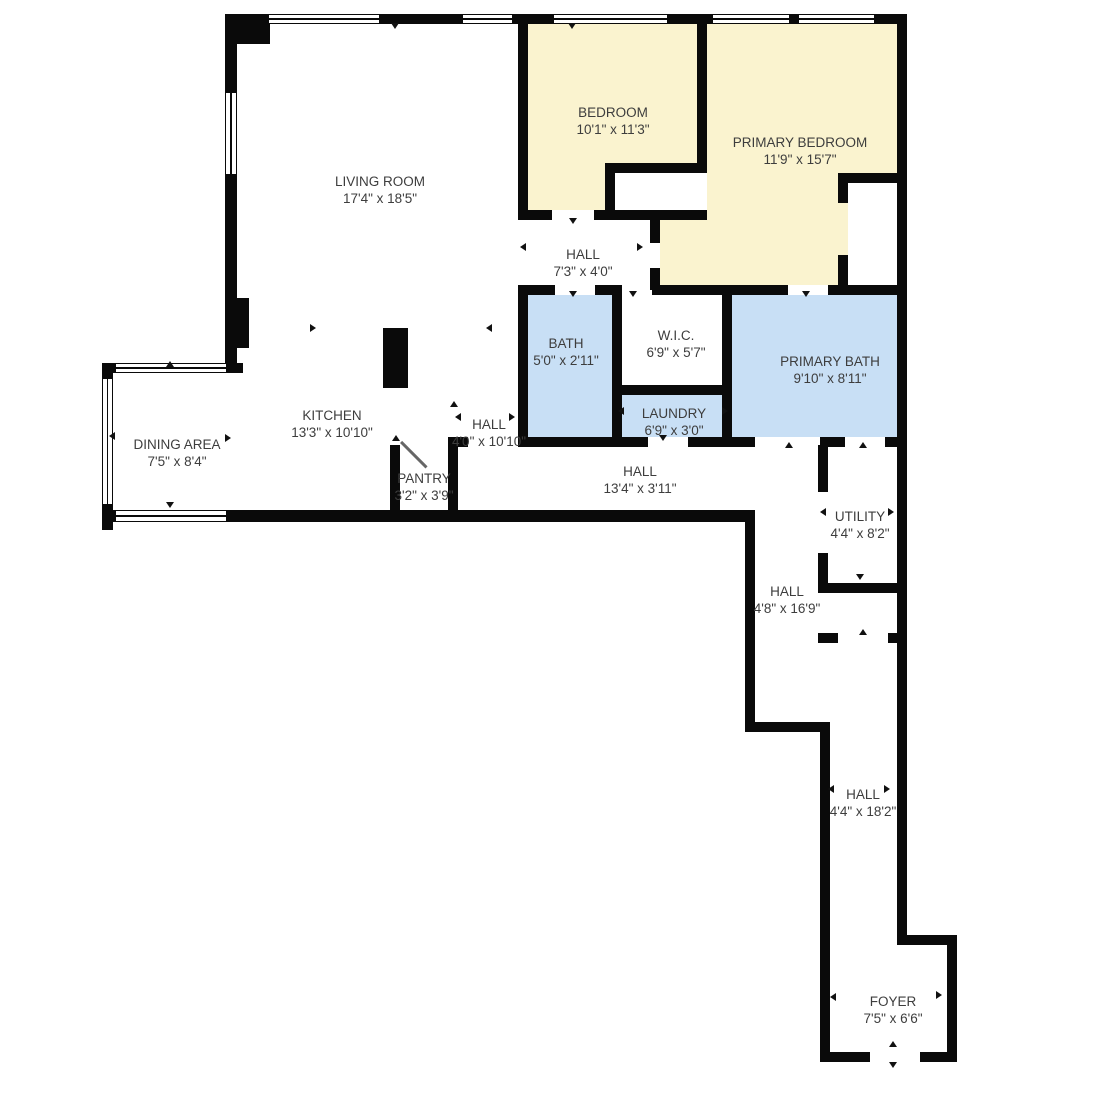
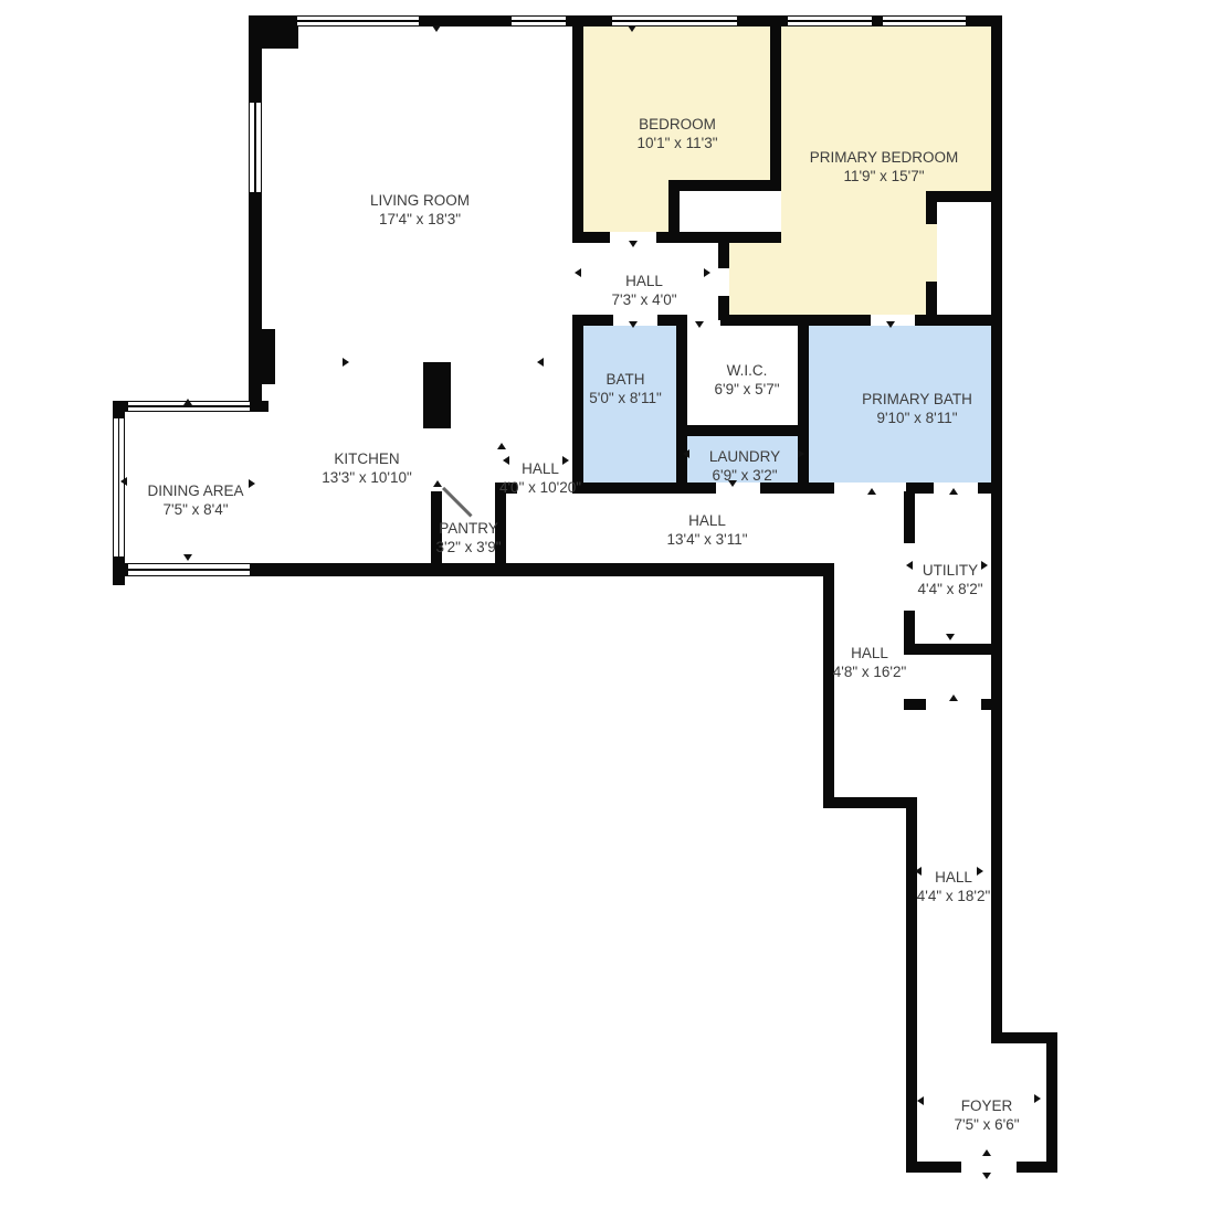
  LIVING ROOM
- 17'4" x 18'5"
+ 17'4" x 18'3"
  BEDROOM
  10'1" x 11'3"
  PRIMARY BEDROOM
  11'9" x 15'7"
  HALL
  7'3" x 4'0"
  BATH
- 5'0" x 2'11"
+ 5'0" x 8'11"
  W.I.C.
  6'9" x 5'7"
  PRIMARY BATH
  9'10" x 8'11"
  KITCHEN
  13'3" x 10'10"
  HALL
- 4'0" x 10'10"
+ 4'0" x 10'20"
  LAUNDRY
- 6'9" x 3'0"
+ 6'9" x 3'2"
  DINING AREA
  7'5" x 8'4"
  PANTRY
  3'2" x 3'9"
  HALL
  13'4" x 3'11"
  UTILITY
  4'4" x 8'2"
  HALL
- 4'8" x 16'9"
+ 4'8" x 16'2"
  HALL
  4'4" x 18'2"
  FOYER
  7'5" x 6'6"
